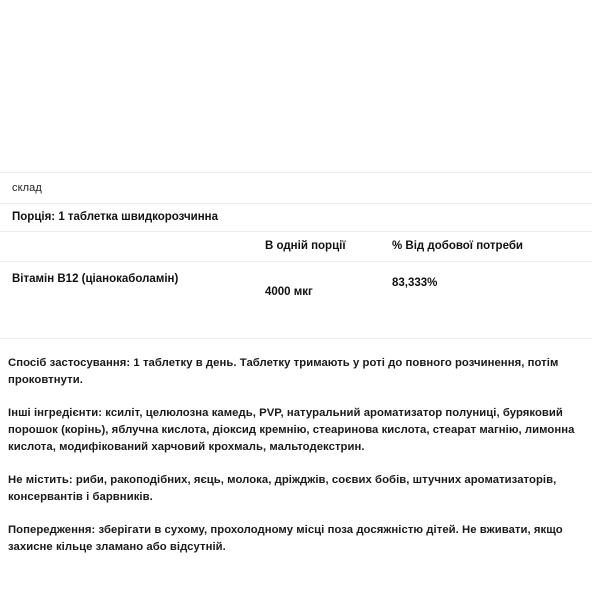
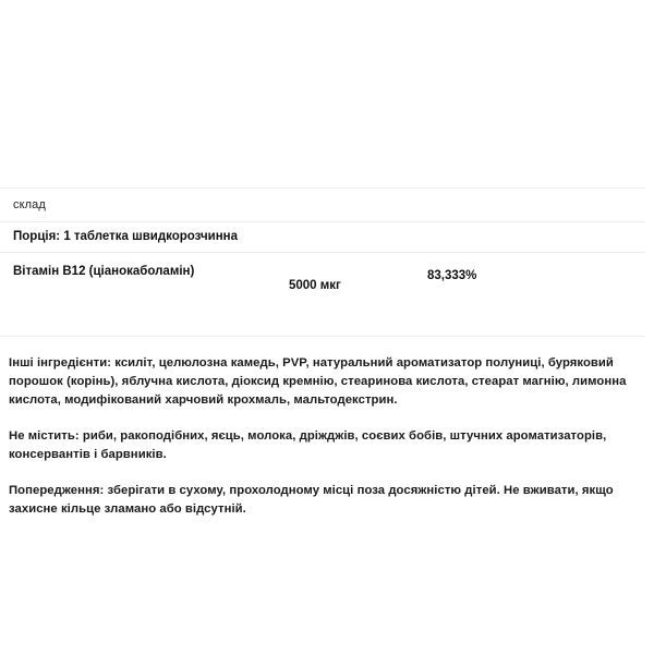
  склад
  Порція: 1 таблетка швидкорозчинна
- 	В одній порції	% Від добової потреби
- Вітамін B12 (ціанокаболамін)	4000 мкг	83,333%
+ Вітамін B12 (ціанокаболамін)	5000 мкг	83,333%
- Спосіб застосування: 1 таблетку в день. Таблетку тримають у роті до повного розчинення, потім проковтнути.
  Інші інгредієнти: ксиліт, целюлозна камедь, PVP, натуральний ароматизатор полуниці, буряковий порошок (корінь), яблучна кислота, діоксид кремнію, стеаринова кислота, стеарат магнію, лимонна кислота, модифікований харчовий крохмаль, мальтодекстрин.
  Не містить: риби, ракоподібних, яєць, молока, дріжджів, соєвих бобів, штучних ароматизаторів, консервантів і барвників.
  Попередження: зберігати в сухому, прохолодному місці поза досяжністю дітей. Не вживати, якщо захисне кільце зламано або відсутній.
